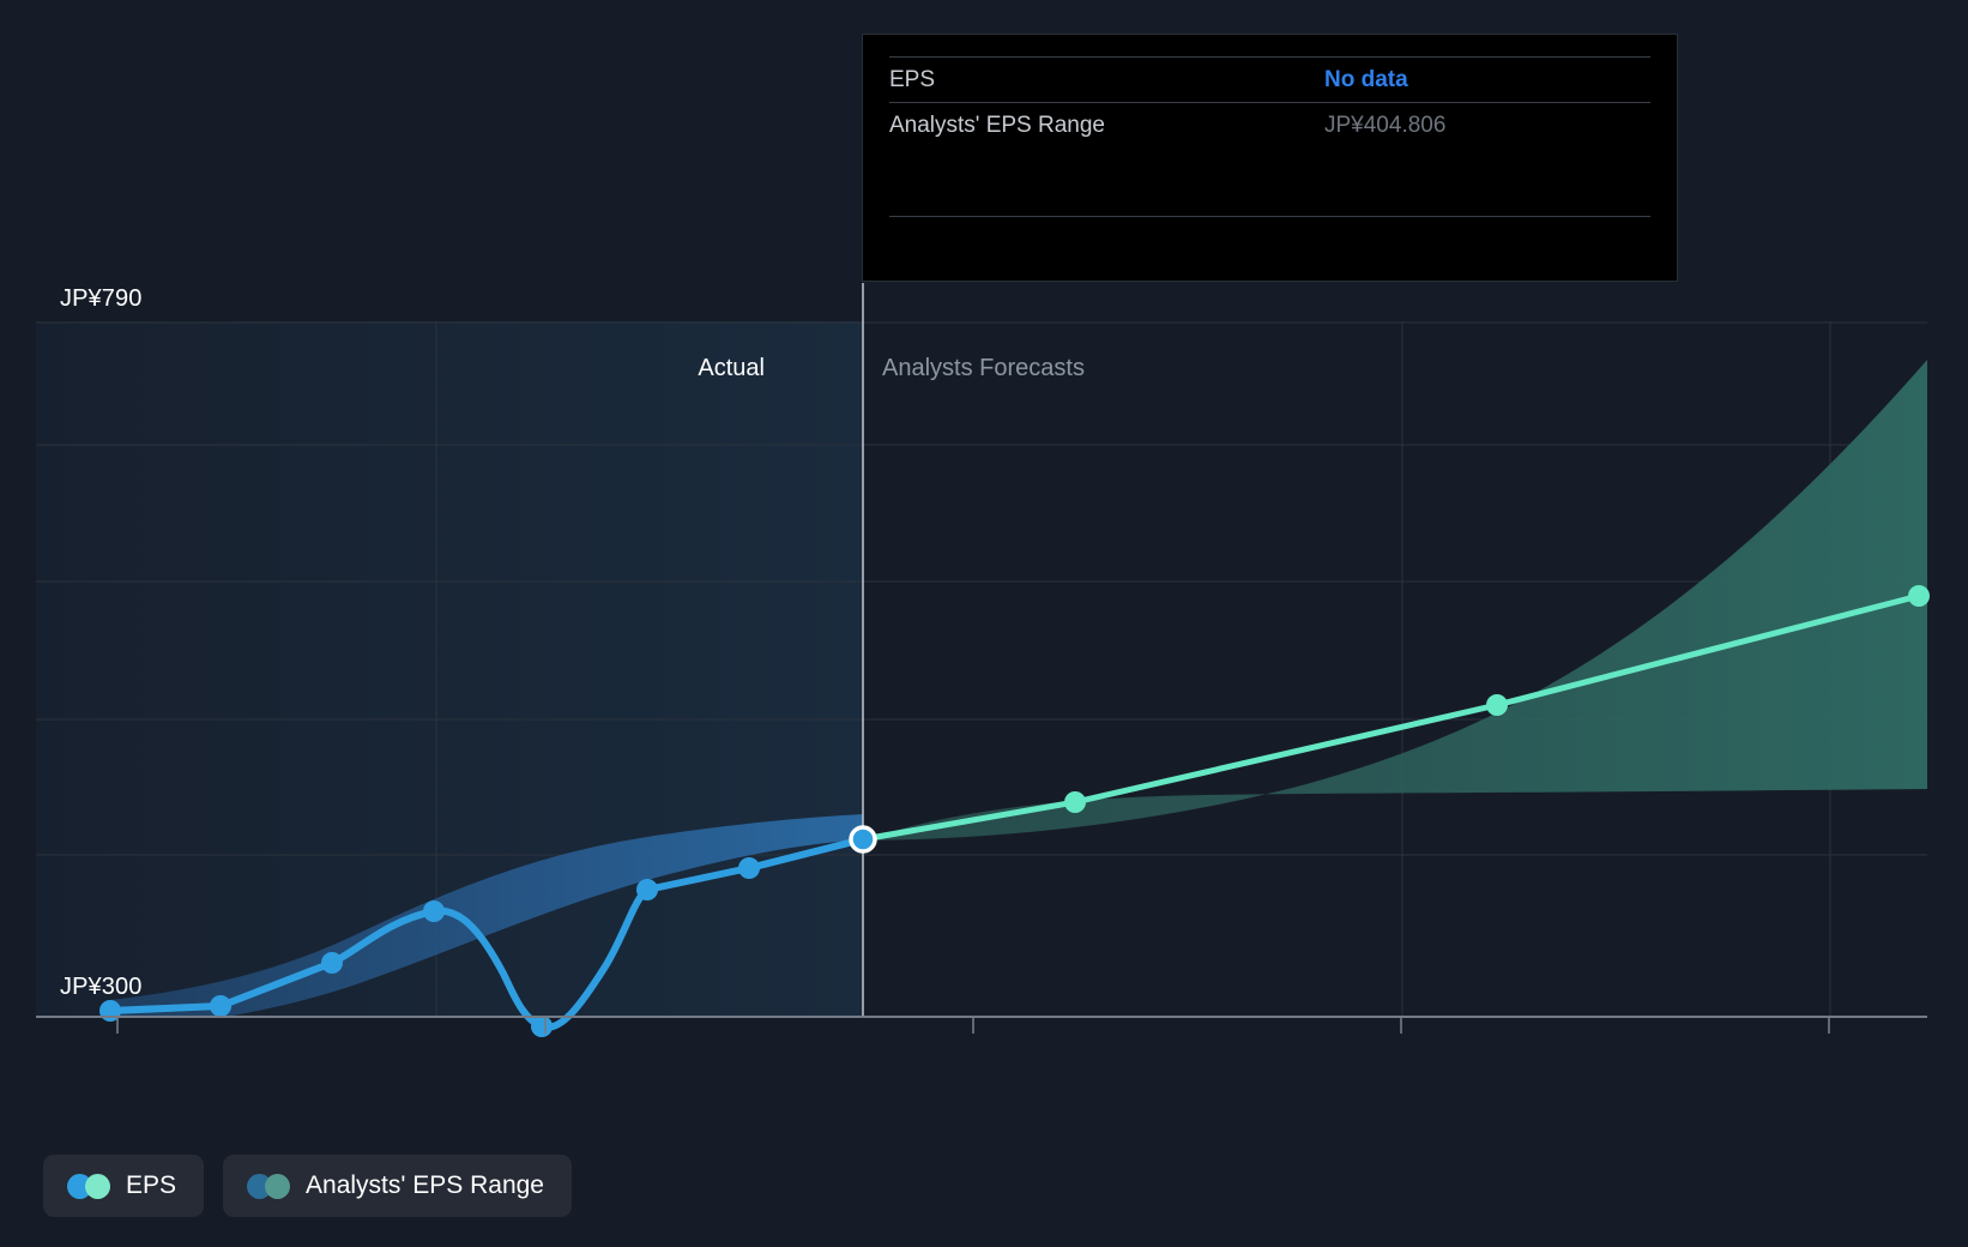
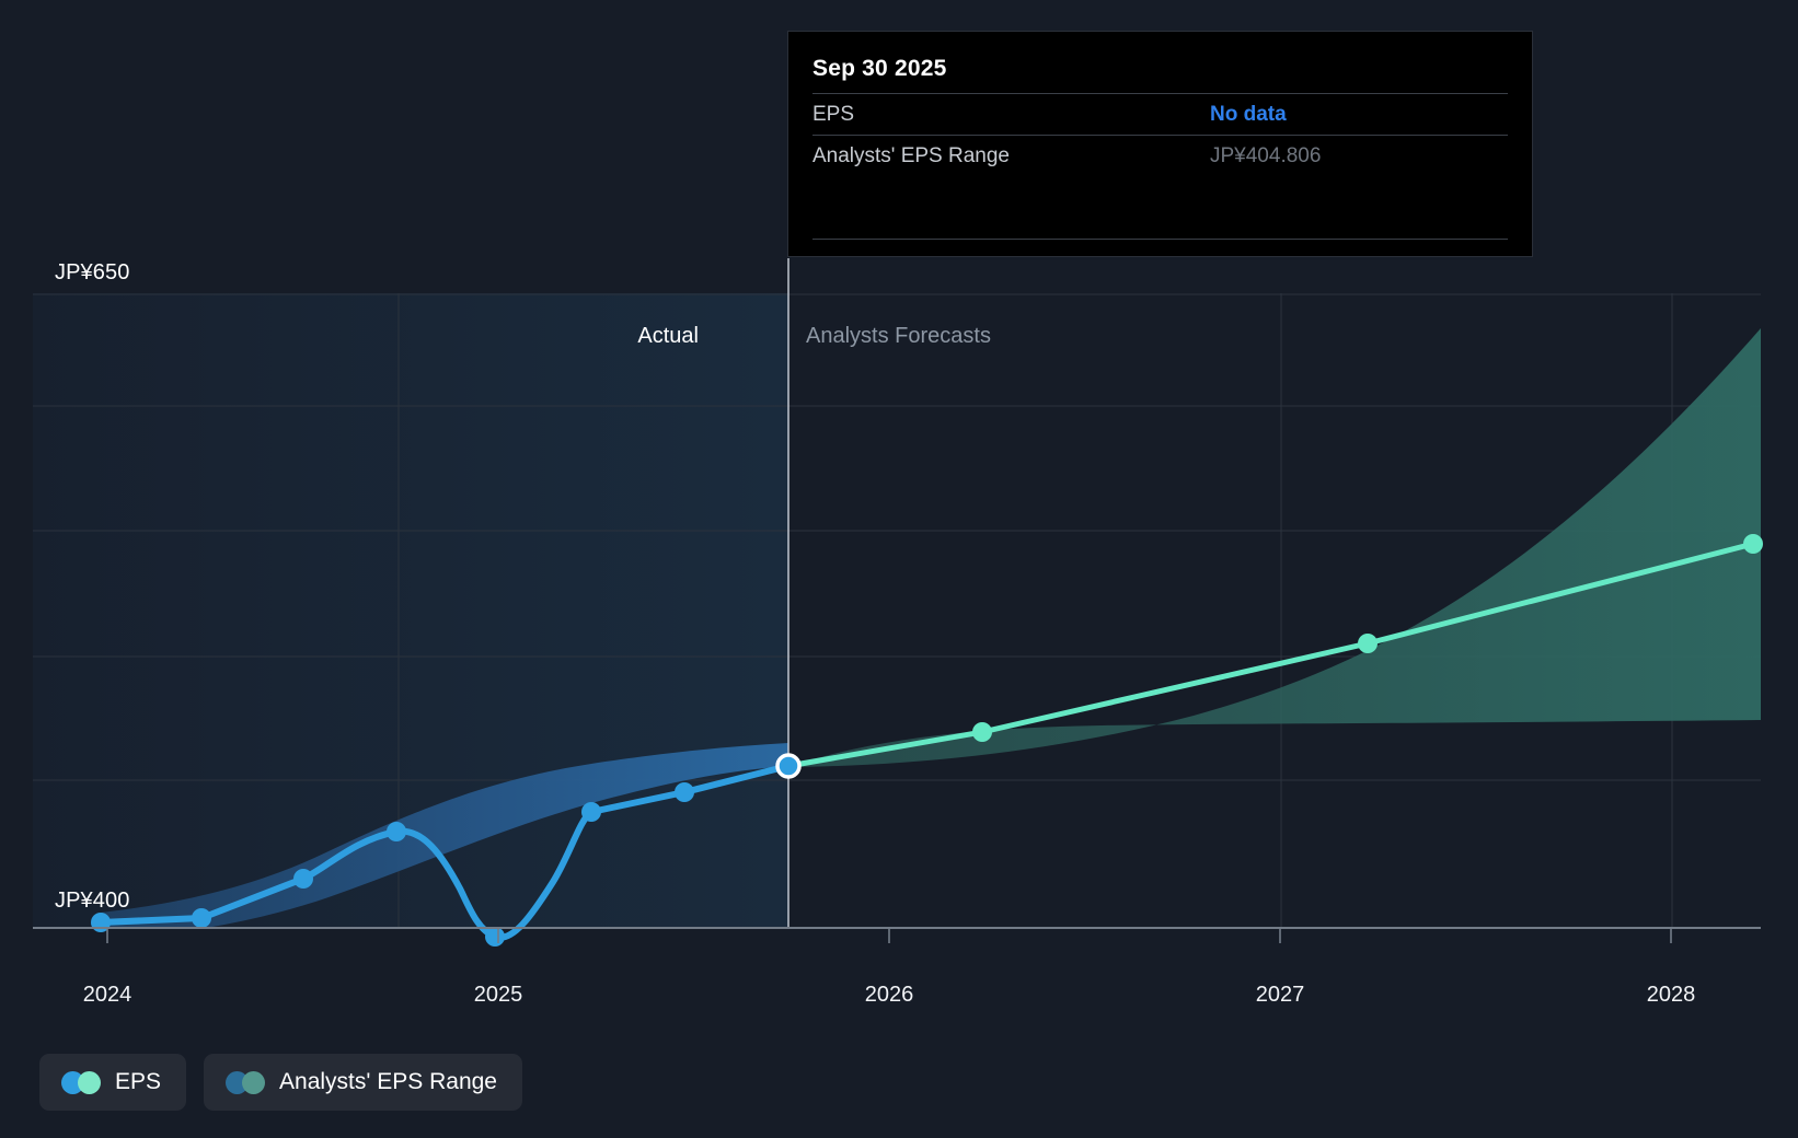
- JP¥790
+ JP¥650
- JP¥300
+ JP¥400
  Actual
  Analysts Forecasts
+ 2024
+ 2025
+ 2026
+ 2027
+ 2028
+ Sep 30 2025
  EPS
  No data
  Analysts' EPS Range
  JP¥404.806
  EPS
  Analysts' EPS Range
